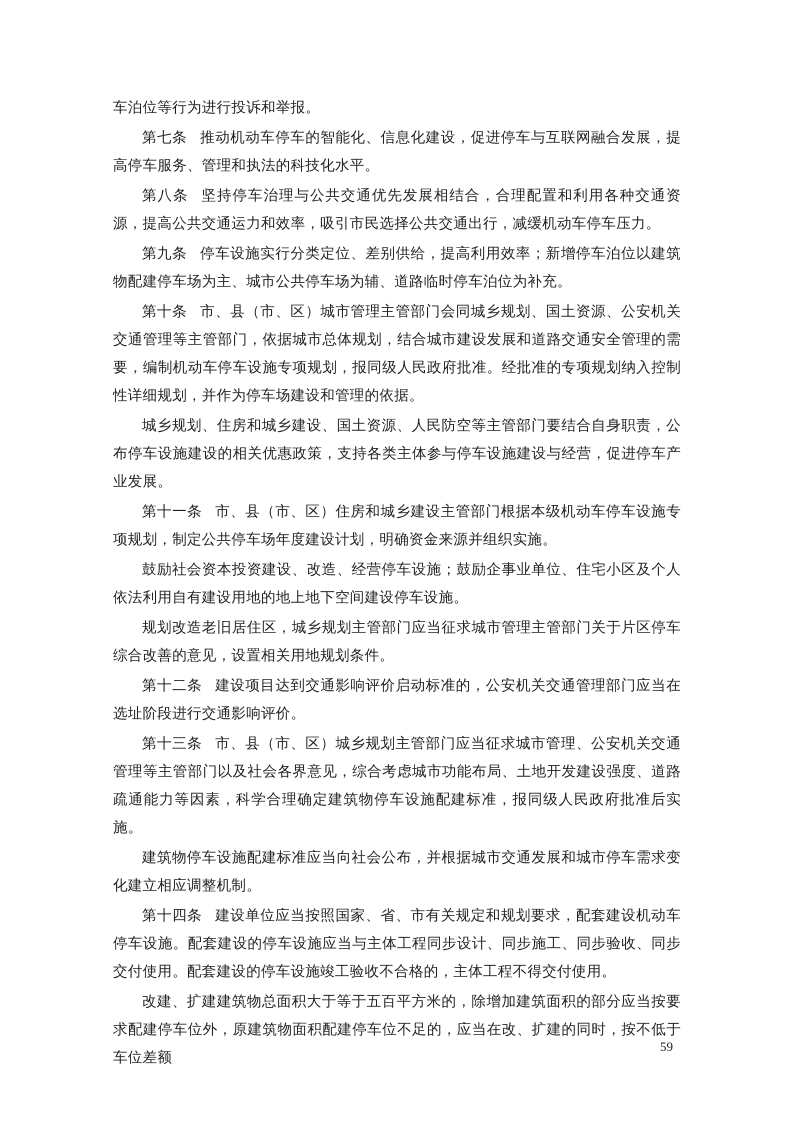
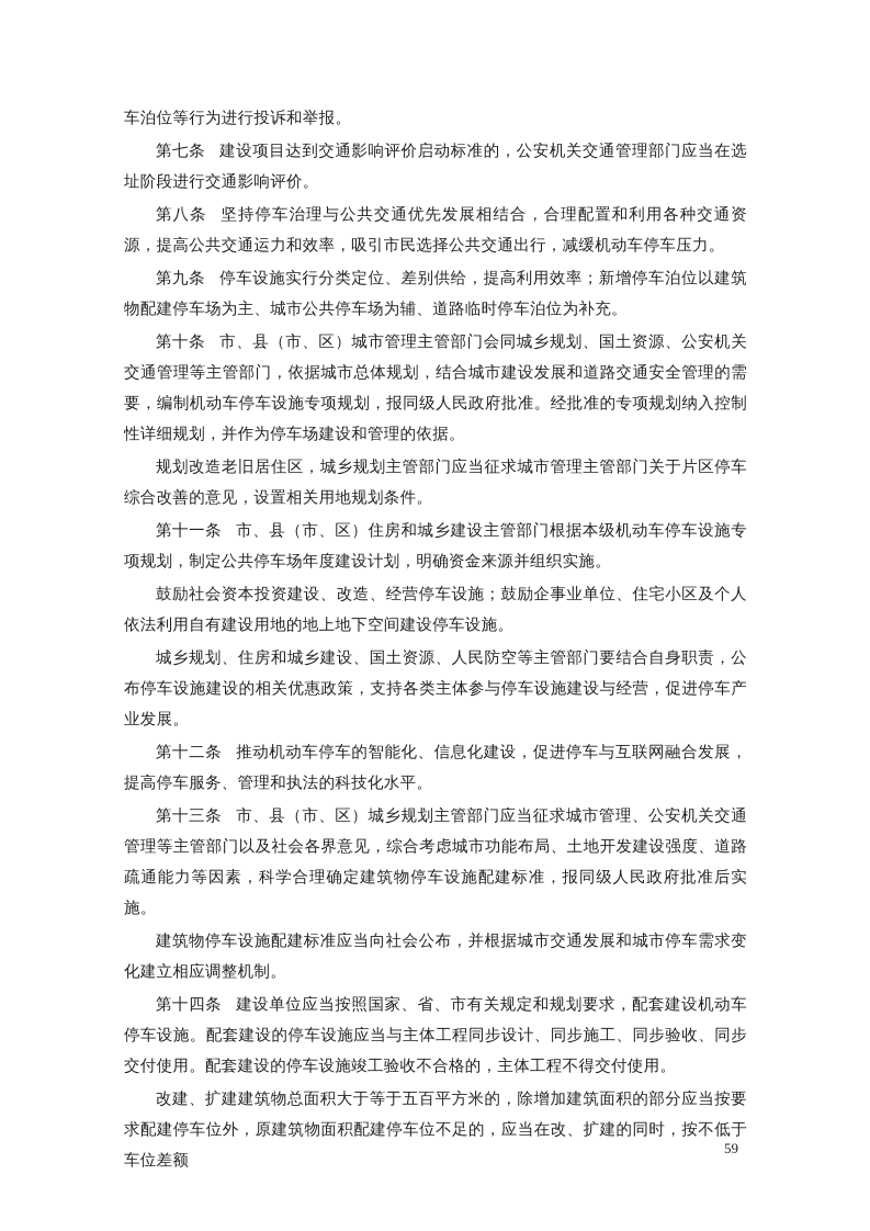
  车泊位等行为进行投诉和举报。
- 第七条 推动机动车停车的智能化、信息化建设，促进停车与互联网融合发展，提高停车服务、管理和执法的科技化水平。
+ 第七条 建设项目达到交通影响评价启动标准的，公安机关交通管理部门应当在选址阶段进行交通影响评价。
  第八条 坚持停车治理与公共交通优先发展相结合，合理配置和利用各种交通资源，提高公共交通运力和效率，吸引市民选择公共交通出行，减缓机动车停车压力。
  第九条 停车设施实行分类定位、差别供给，提高利用效率；新增停车泊位以建筑物配建停车场为主、城市公共停车场为辅、道路临时停车泊位为补充。
  第十条 市、县（市、区）城市管理主管部门会同城乡规划、国土资源、公安机关交通管理等主管部门，依据城市总体规划，结合城市建设发展和道路交通安全管理的需要，编制机动车停车设施专项规划，报同级人民政府批准。经批准的专项规划纳入控制性详细规划，并作为停车场建设和管理的依据。
- 城乡规划、住房和城乡建设、国土资源、人民防空等主管部门要结合自身职责，公布停车设施建设的相关优惠政策，支持各类主体参与停车设施建设与经营，促进停车产业发展。
+ 规划改造老旧居住区，城乡规划主管部门应当征求城市管理主管部门关于片区停车综合改善的意见，设置相关用地规划条件。
  第十一条 市、县（市、区）住房和城乡建设主管部门根据本级机动车停车设施专项规划，制定公共停车场年度建设计划，明确资金来源并组织实施。
  鼓励社会资本投资建设、改造、经营停车设施；鼓励企事业单位、住宅小区及个人依法利用自有建设用地的地上地下空间建设停车设施。
- 规划改造老旧居住区，城乡规划主管部门应当征求城市管理主管部门关于片区停车综合改善的意见，设置相关用地规划条件。
+ 城乡规划、住房和城乡建设、国土资源、人民防空等主管部门要结合自身职责，公布停车设施建设的相关优惠政策，支持各类主体参与停车设施建设与经营，促进停车产业发展。
- 第十二条 建设项目达到交通影响评价启动标准的，公安机关交通管理部门应当在选址阶段进行交通影响评价。
+ 第十二条 推动机动车停车的智能化、信息化建设，促进停车与互联网融合发展，提高停车服务、管理和执法的科技化水平。
  第十三条 市、县（市、区）城乡规划主管部门应当征求城市管理、公安机关交通管理等主管部门以及社会各界意见，综合考虑城市功能布局、土地开发建设强度、道路疏通能力等因素，科学合理确定建筑物停车设施配建标准，报同级人民政府批准后实施。
  建筑物停车设施配建标准应当向社会公布，并根据城市交通发展和城市停车需求变化建立相应调整机制。
  第十四条 建设单位应当按照国家、省、市有关规定和规划要求，配套建设机动车停车设施。配套建设的停车设施应当与主体工程同步设计、同步施工、同步验收、同步交付使用。配套建设的停车设施竣工验收不合格的，主体工程不得交付使用。
  改建、扩建建筑物总面积大于等于五百平方米的，除增加建筑面积的部分应当按要求配建停车位外，原建筑物面积配建停车位不足的，应当在改、扩建的同时，按不低于车位差额
  59
